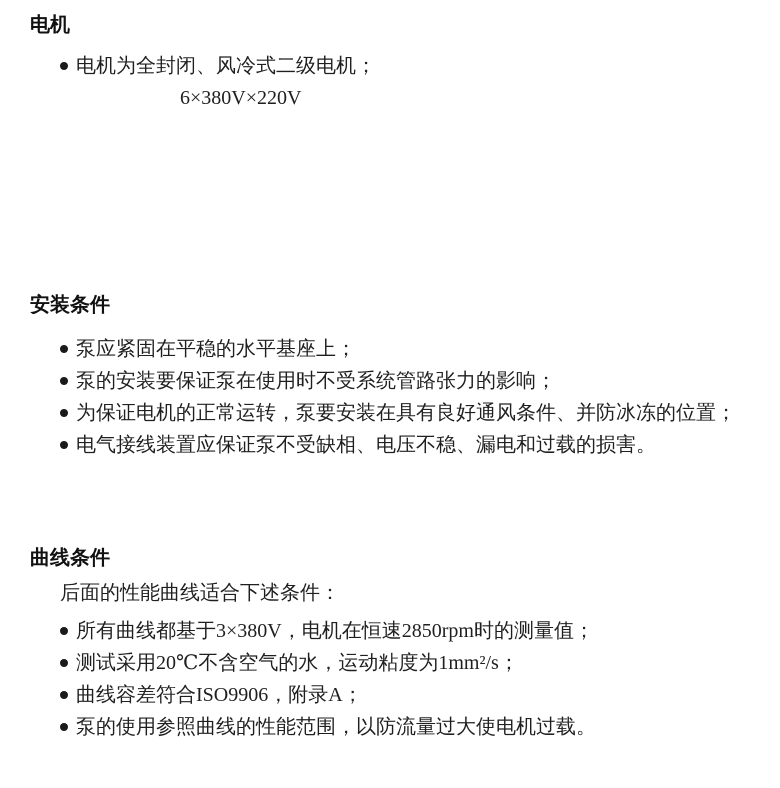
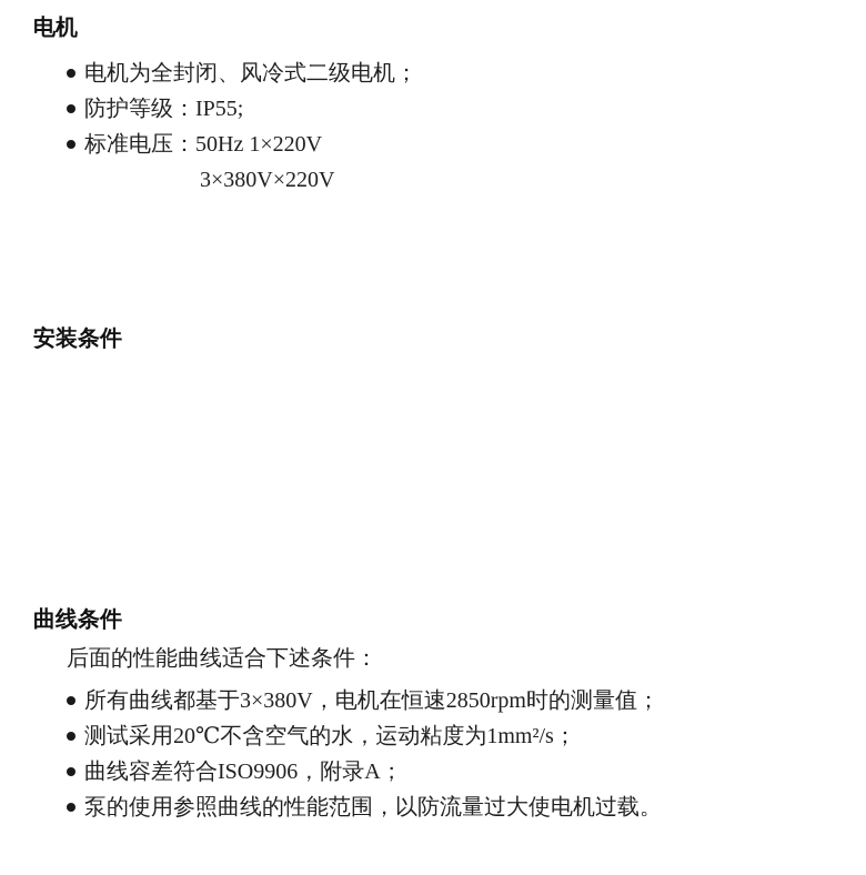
  电机
  电机为全封闭、风冷式二级电机；
+ 防护等级：IP55;
+ 标准电压：50Hz 1×220V
- 6×380V×220V
+ 3×380V×220V
  安装条件
- 泵应紧固在平稳的水平基座上；
- 泵的安装要保证泵在使用时不受系统管路张力的影响；
- 为保证电机的正常运转，泵要安装在具有良好通风条件、并防冰冻的位置；
- 电气接线装置应保证泵不受缺相、电压不稳、漏电和过载的损害。
  曲线条件
  后面的性能曲线适合下述条件：
  所有曲线都基于3×380V，电机在恒速2850rpm时的测量值；
  测试采用20℃不含空气的水，运动粘度为1mm²/s；
  曲线容差符合ISO9906，附录A；
  泵的使用参照曲线的性能范围，以防流量过大使电机过载。
